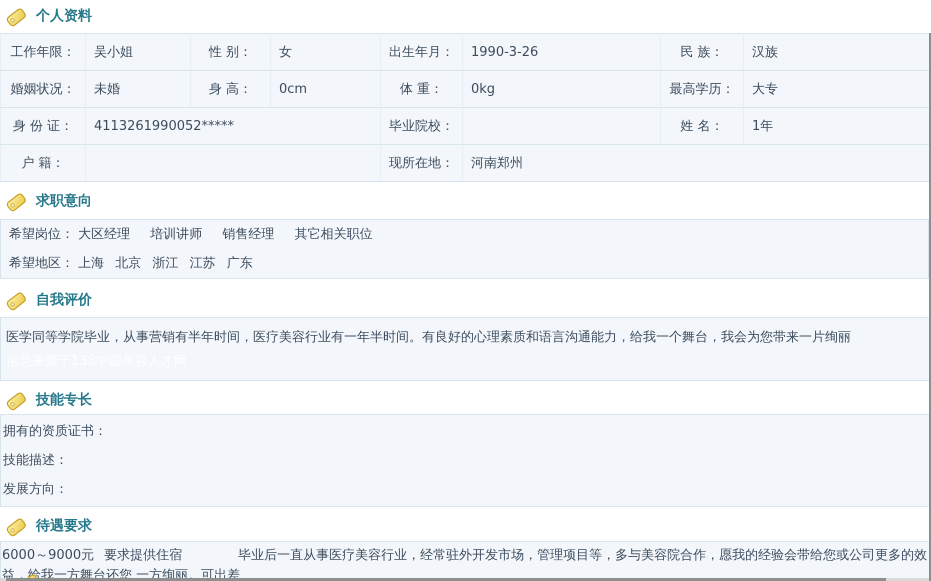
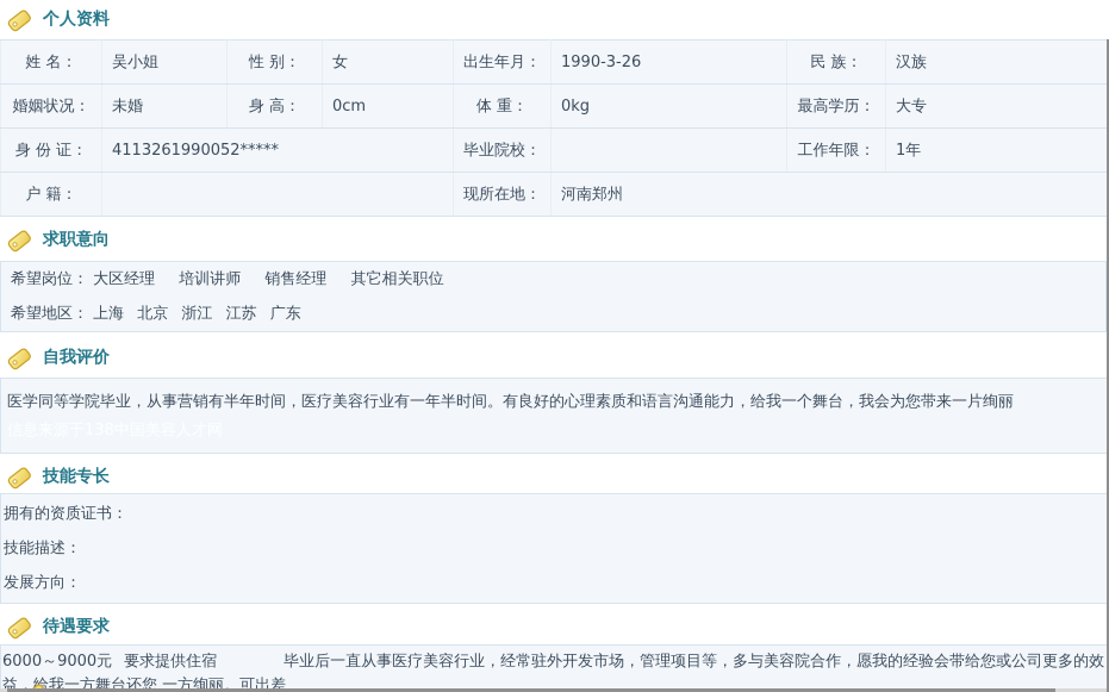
  个人资料
- 工作年限：	吴小姐	性 别：	女	出生年月：	1990-3-26	民 族：	汉族
+ 姓 名：	吴小姐	性 别：	女	出生年月：	1990-3-26	民 族：	汉族
  婚姻状况：	未婚	身 高：	0cm	体 重：	0kg	最高学历：	大专
- 身 份 证：	4113261990052*****	毕业院校：		姓 名：	1年
+ 身 份 证：	4113261990052*****	毕业院校：		工作年限：	1年
  户 籍：		现所在地：	河南郑州
  求职意向
  希望岗位： 大区经理 培训讲师 销售经理 其它相关职位
  希望地区： 上海 北京 浙江 江苏 广东
  自我评价
  医学同等学院毕业，从事营销有半年时间，医疗美容行业有一年半时间。有良好的心理素质和语言沟通能力，给我一个舞台，我会为您带来一片绚丽
  技能专长
  拥有的资质证书：
  技能描述：
  发展方向：
  待遇要求
  6000～9000元 要求提供住宿 毕业后一直从事医疗美容行业，经常驻外开发市场，管理项目等，多与美容院合作，愿我的经验会带给您或公司更多的效益，我一方舞台还您 一方绚丽。可出差
